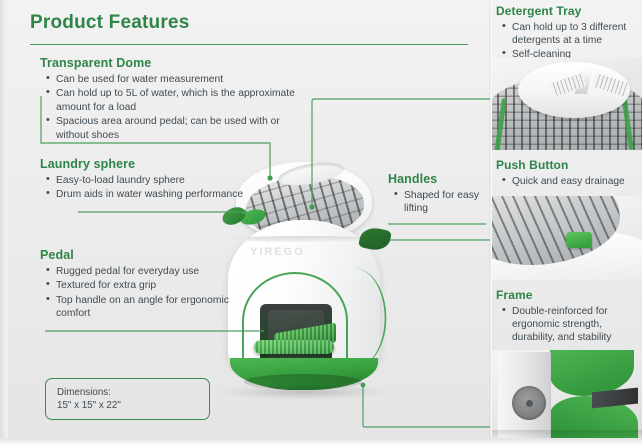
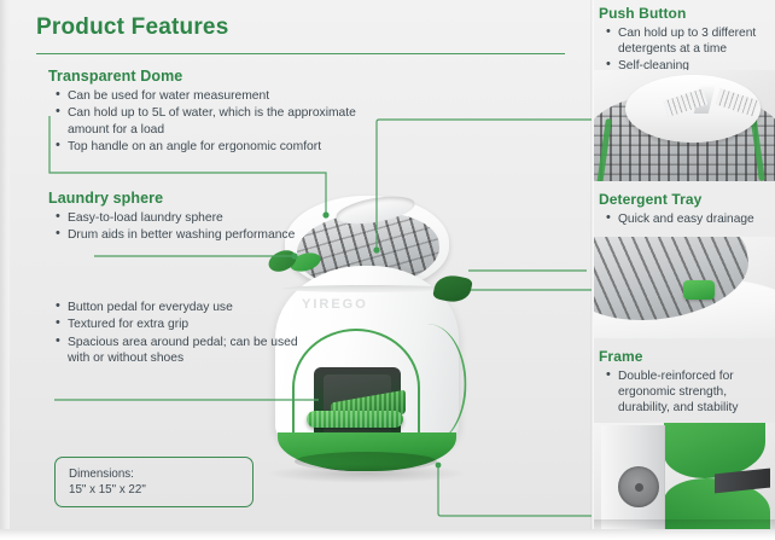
  Product Features
  YIREGO
  Transparent Dome
  Can be used for water measurement
  Can hold up to 5L of water, which is the approximate amount for a load
- Spacious area around pedal; can be used with or without shoes
+ Top handle on an angle for ergonomic comfort
  Laundry sphere
  Easy-to-load laundry sphere
- Drum aids in water washing performance
+ Drum aids in better washing performance
- Pedal
- Rugged pedal for everyday use
+ Button pedal for everyday use
  Textured for extra grip
- Top handle on an angle for ergonomic comfort
+ Spacious area around pedal; can be used with or without shoes
  Dimensions:
  15" x 15" x 22"
- Handles
- Shaped for easy lifting
- Detergent Tray
+ Push Button
  Can hold up to 3 different detergents at a time
  Self-cleaning
- Push Button
+ Detergent Tray
  Quick and easy drainage
  Frame
  Double-reinforced for ergonomic strength, durability, and stability
